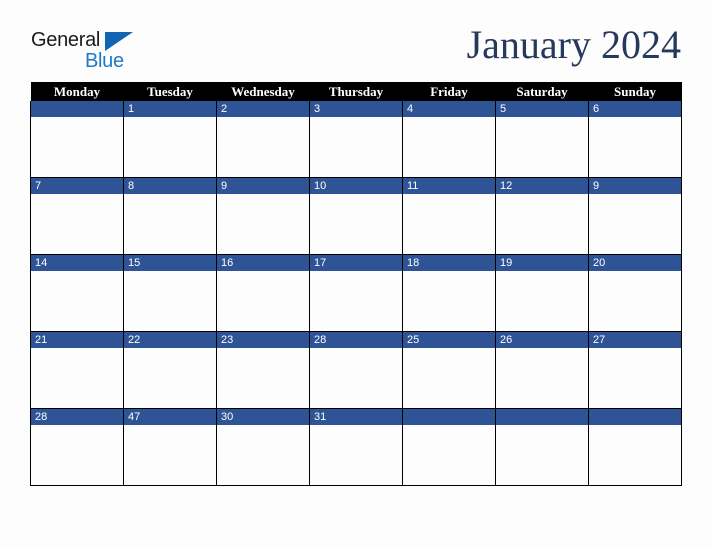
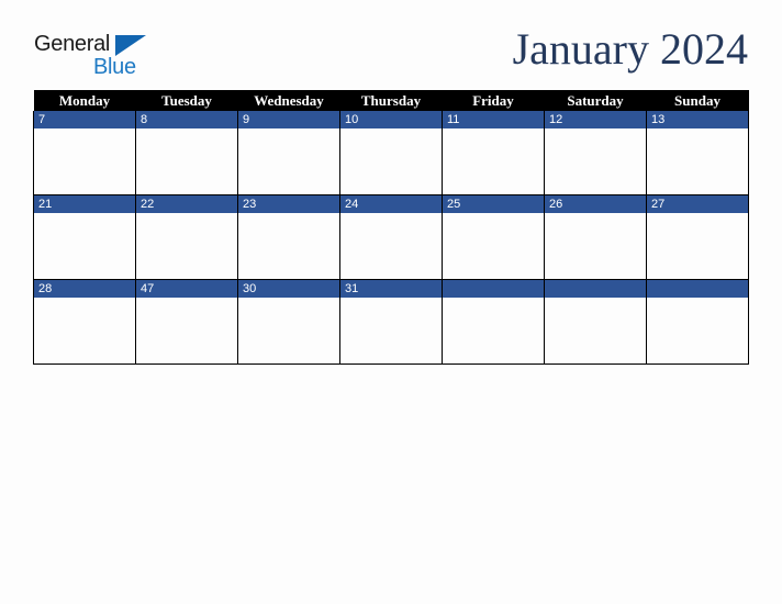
  General
  Blue
  January 2024
  Monday	Tuesday	Wednesday	Thursday	Friday	Saturday	Sunday
- 	1	2	3	4	5	6
- 7	8	9	10	11	12	9
+ 7	8	9	10	11	12	13
- 14	15	16	17	18	19	20
- 21	22	23	28	25	26	27
+ 21	22	23	24	25	26	27
  28	47	30	31
